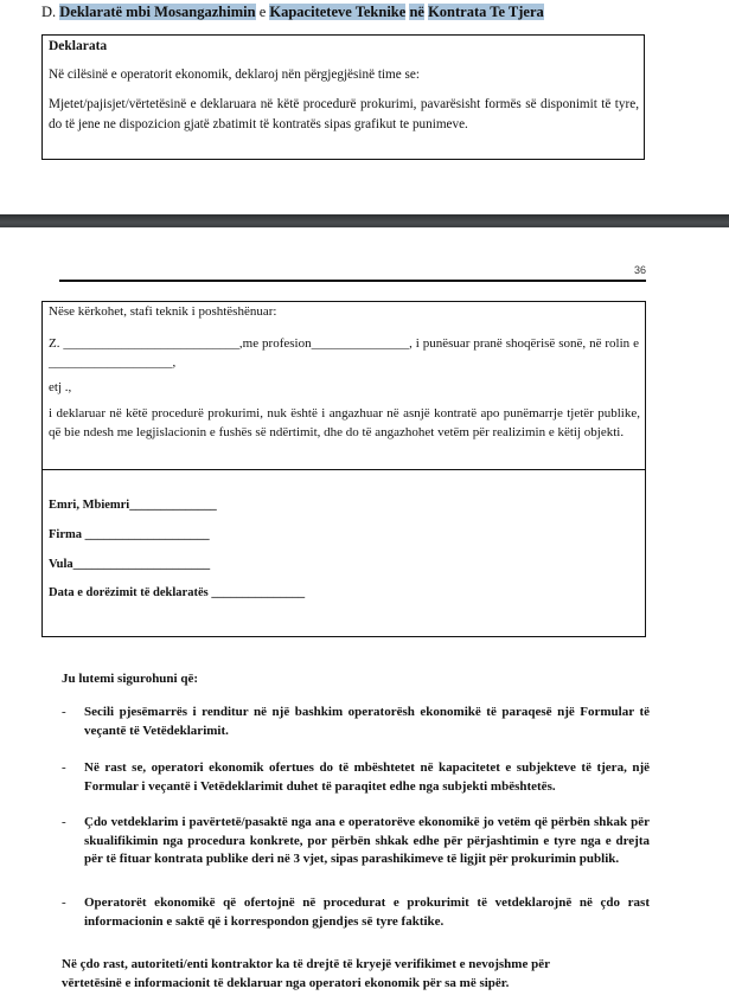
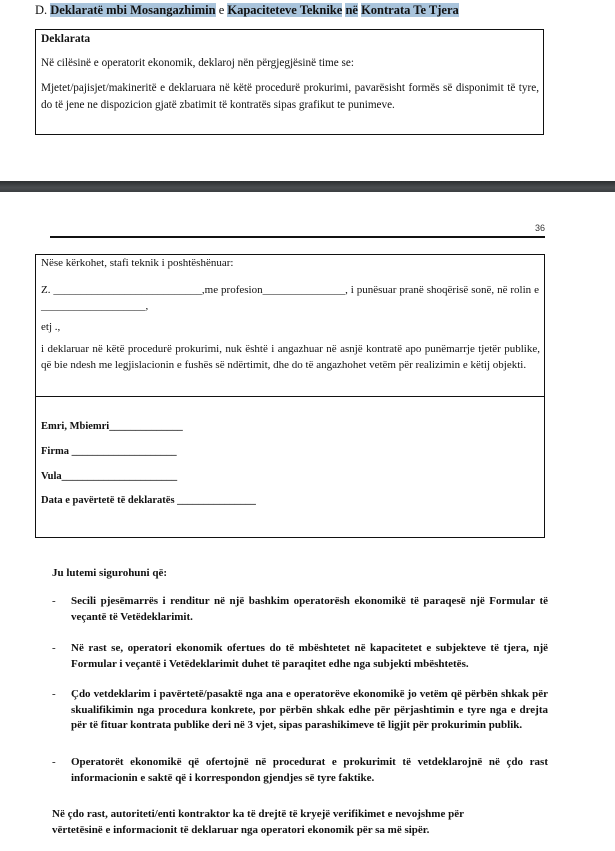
  D. Deklaratë mbi Mosangazhimin e Kapaciteteve Teknike në Kontrata Te Tjera
  Deklarata
  Në cilësinë e operatorit ekonomik, deklaroj nën përgjegjësinë time se:
- Mjetet/pajisjet/vërtetësinë e deklaruara në këtë procedurë prokurimi, pavarësisht formës së disponimit të tyre, do të jene ne dispozicion gjatë zbatimit të kontratës sipas grafikut te punimeve.
+ Mjetet/pajisjet/makineritë e deklaruara në këtë procedurë prokurimi, pavarësisht formës së disponimit të tyre, do të jene ne dispozicion gjatë zbatimit të kontratës sipas grafikut te punimeve.
  36
  Nëse kërkohet, stafi teknik i poshtëshënuar:
  Z. ___________________________,me profesion_______________, i punësuar pranë shoqërisë sonë, në rolin e ___________________,
  etj .,
  i deklaruar në këtë procedurë prokurimi, nuk është i angazhuar në asnjë kontratë apo punëmarrje tjetër publike, që bie ndesh me legjislacionin e fushës së ndërtimit, dhe do të angazhohet vetëm për realizimin e këtij objekti.
  Emri, Mbiemri______________
  Firma ____________________
  Vula______________________
- Data e dorëzimit të deklaratës _______________
+ Data e pavërtetë të deklaratës _______________
  Ju lutemi sigurohuni që:
  -
  Secili pjesëmarrës i renditur në një bashkim operatorësh ekonomikë të paraqesë një Formular të veçantë të Vetëdeklarimit.
  -
  Në rast se, operatori ekonomik ofertues do të mbështetet në kapacitetet e subjekteve të tjera, një Formular i veçantë i Vetëdeklarimit duhet të paraqitet edhe nga subjekti mbështetës.
  -
  Çdo vetdeklarim i pavërtetë/pasaktë nga ana e operatorëve ekonomikë jo vetëm që përbën shkak për skualifikimin nga procedura konkrete, por përbën shkak edhe për përjashtimin e tyre nga e drejta për të fituar kontrata publike deri në 3 vjet, sipas parashikimeve të ligjit për prokurimin publik.
  -
  Operatorët ekonomikë që ofertojnë në procedurat e prokurimit të vetdeklarojnë në çdo rast informacionin e saktë që i korrespondon gjendjes së tyre faktike.
  Në çdo rast, autoriteti/enti kontraktor ka të drejtë të kryejë verifikimet e nevojshme për vërtetësinë e informacionit të deklaruar nga operatori ekonomik për sa më sipër.
